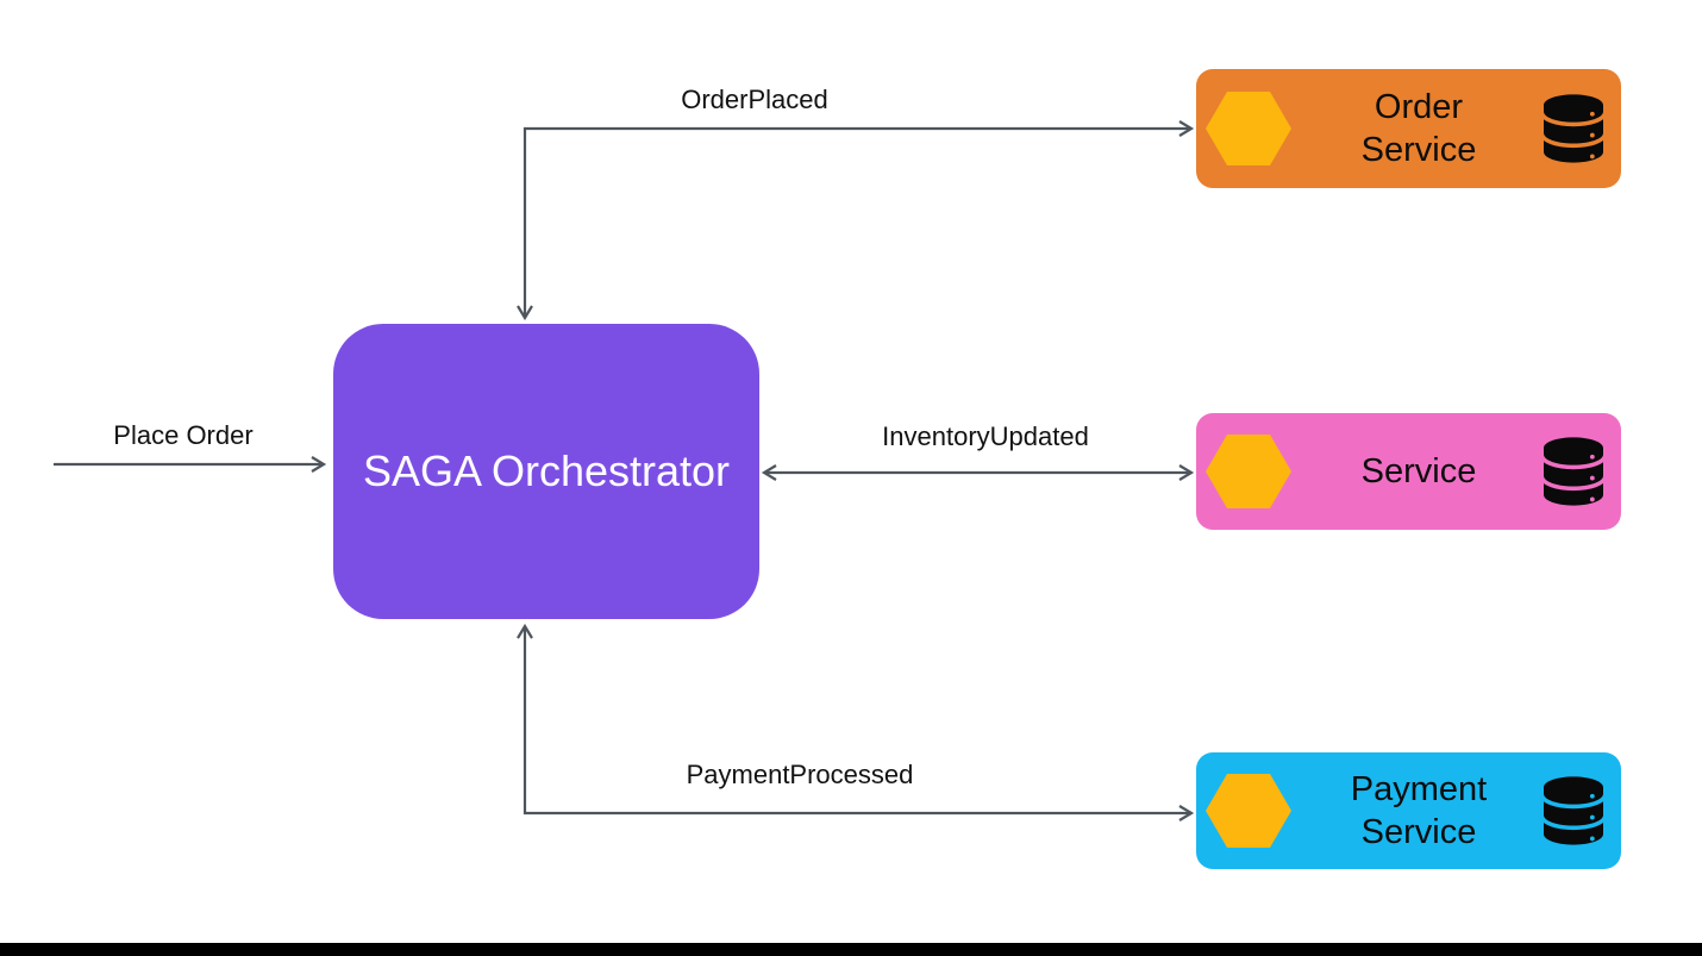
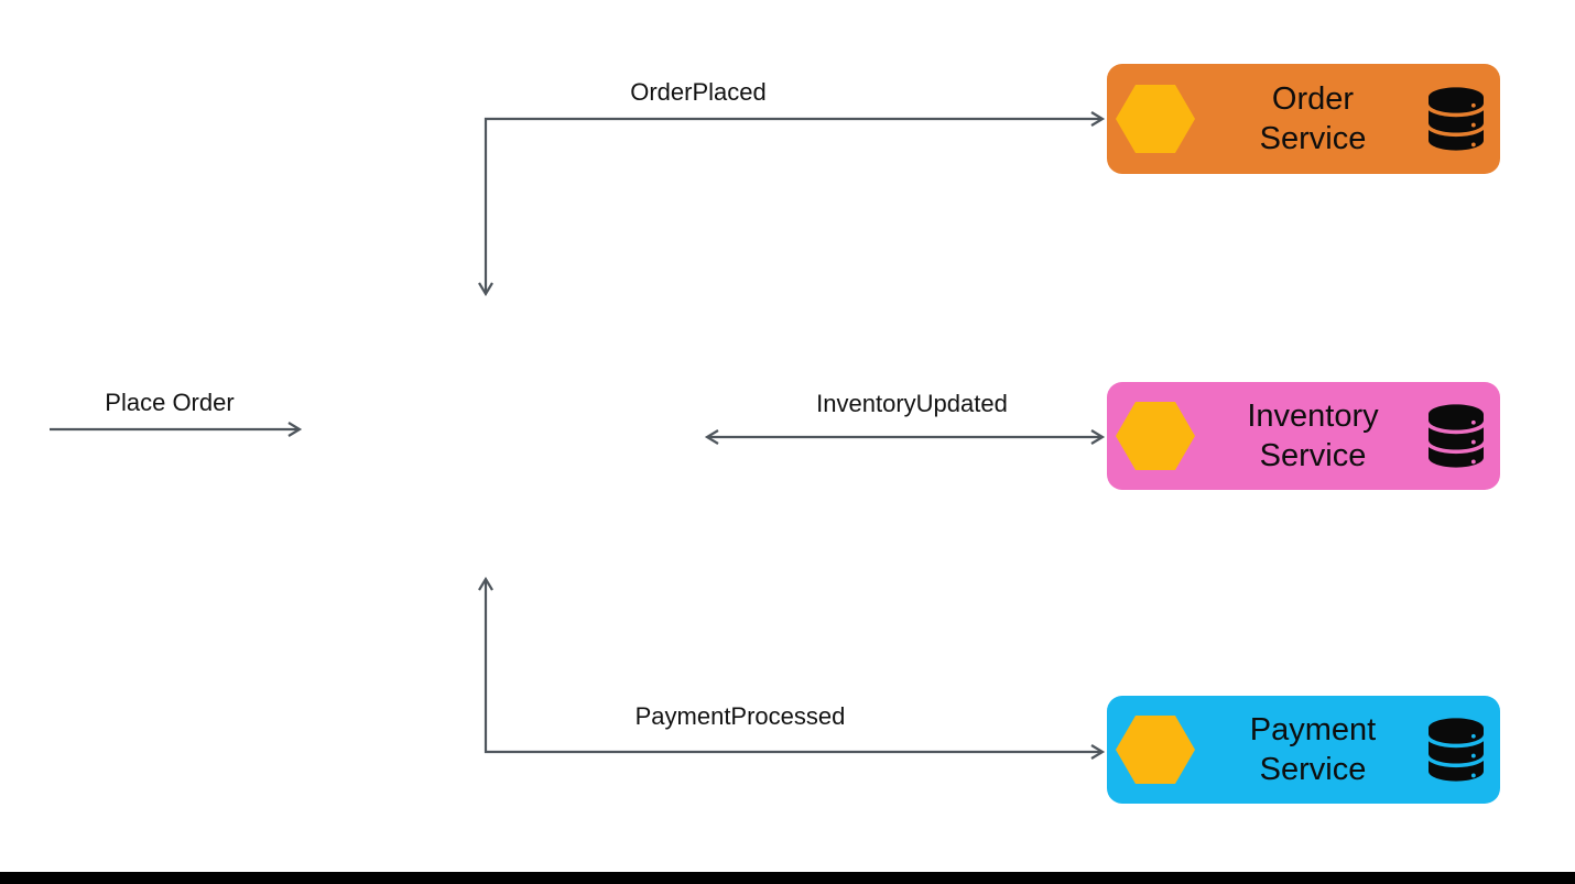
  Place Order
  OrderPlaced
  InventoryUpdated
  PaymentProcessed
- SAGA Orchestrator
  Order
  Service
+ Inventory
  Service
  Payment
  Service
